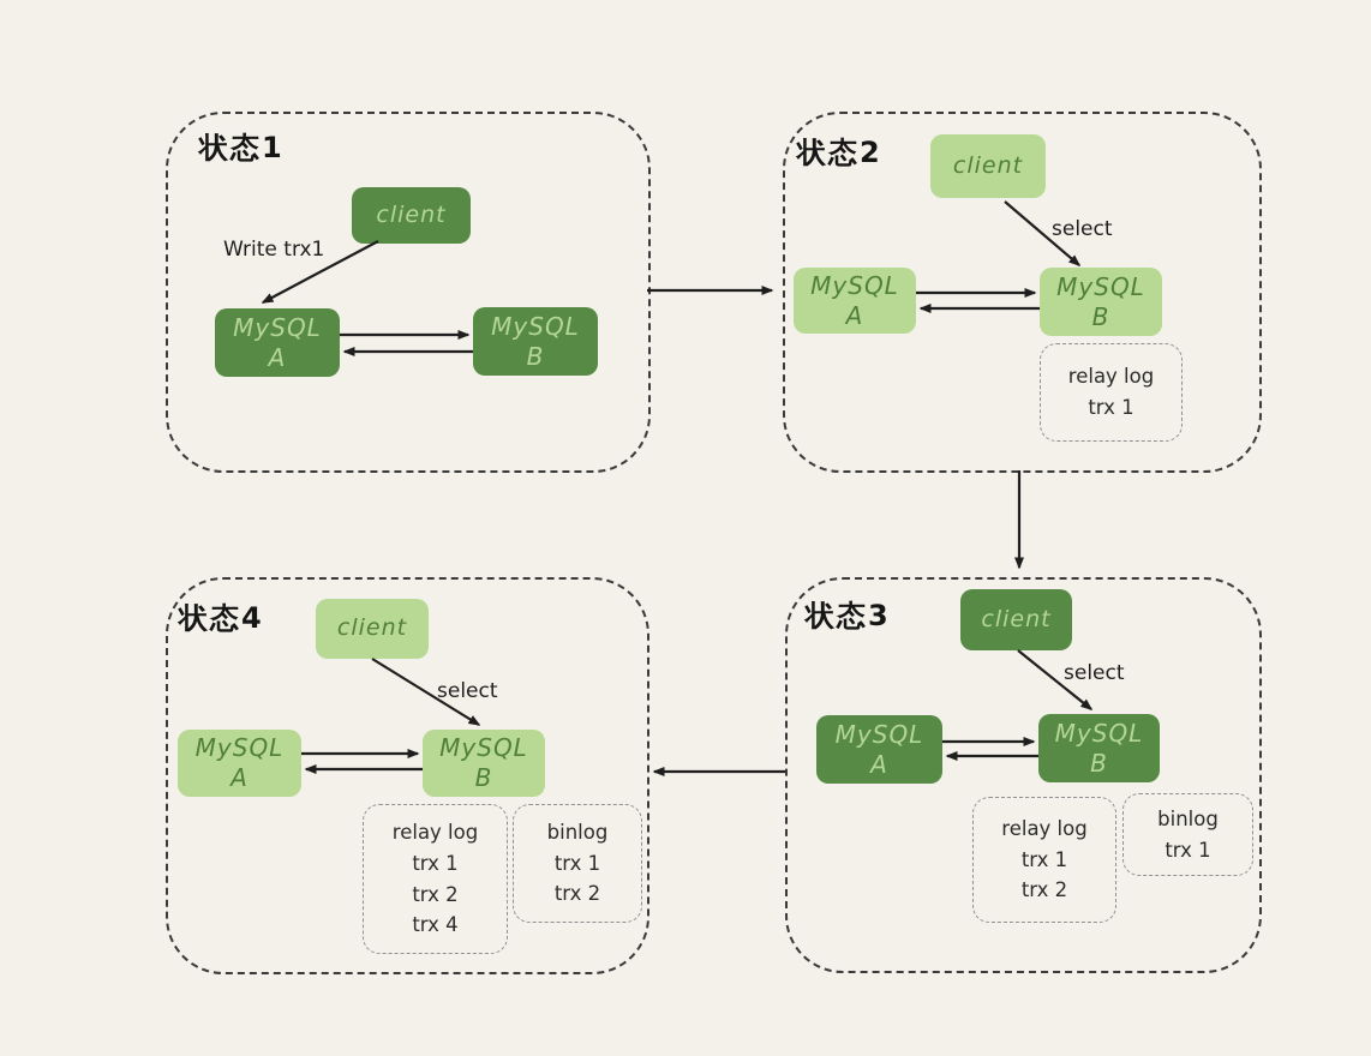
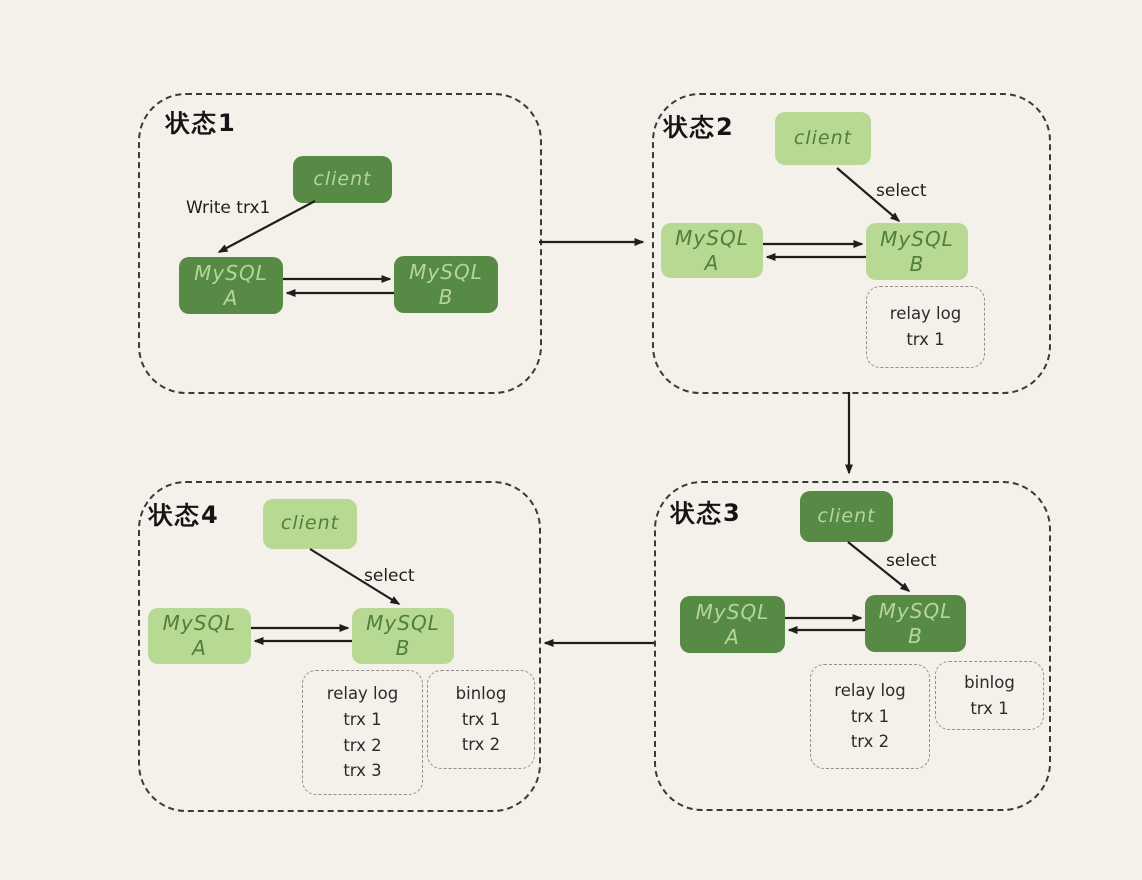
  状态1
  状态2
  状态3
  状态4
  client
  Write trx1
  MySQL
  A
  MySQL
  B
  client
  select
  MySQL
  A
  MySQL
  B
  relay log
  trx 1
  client
  select
  MySQL
  A
  MySQL
  B
  relay log
  trx 1
  trx 2
  binlog
  trx 1
  client
  select
  MySQL
  A
  MySQL
  B
  relay log
  trx 1
  trx 2
- trx 4
+ trx 3
  binlog
  trx 1
  trx 2
